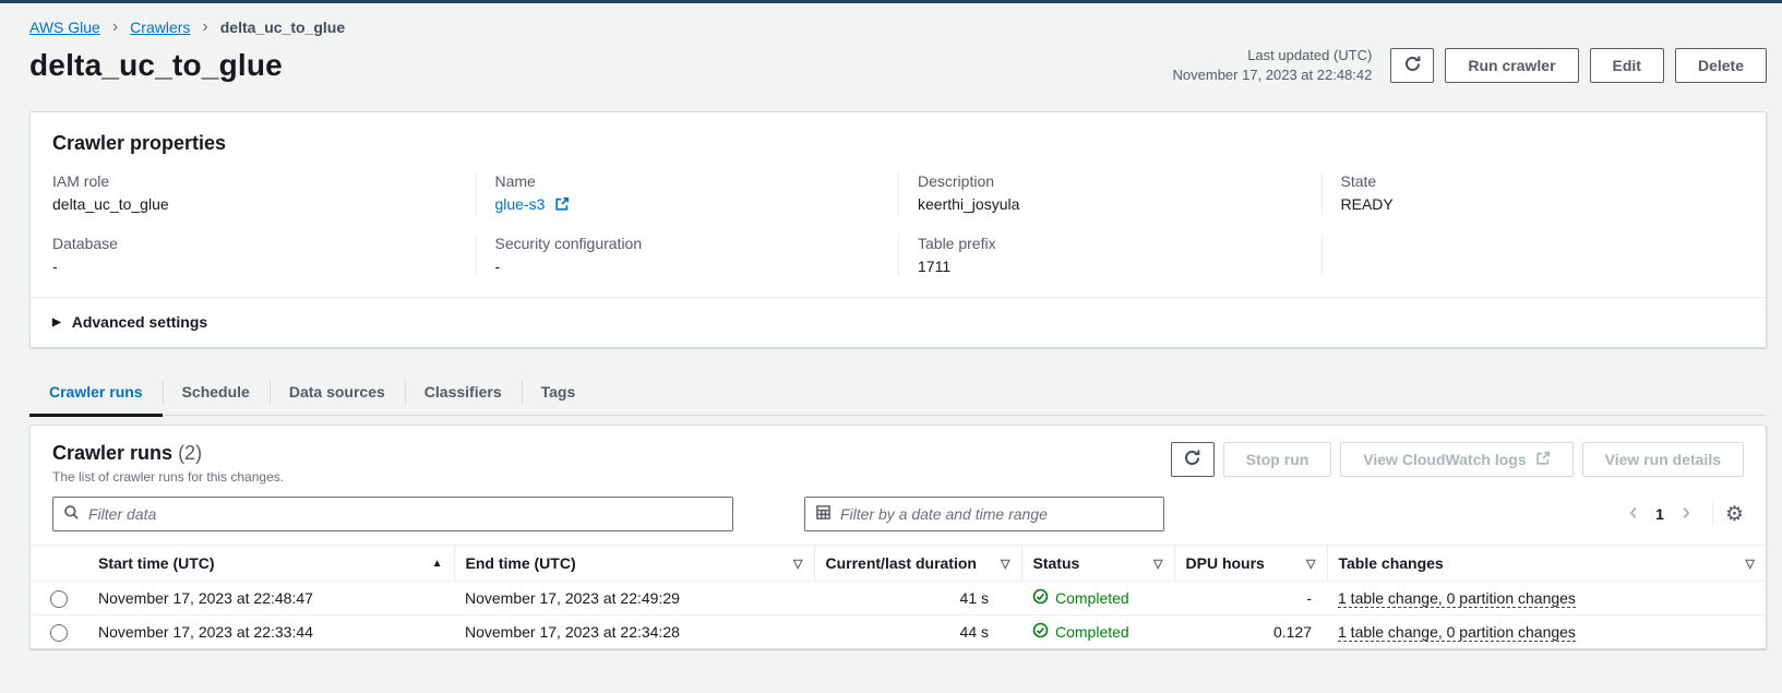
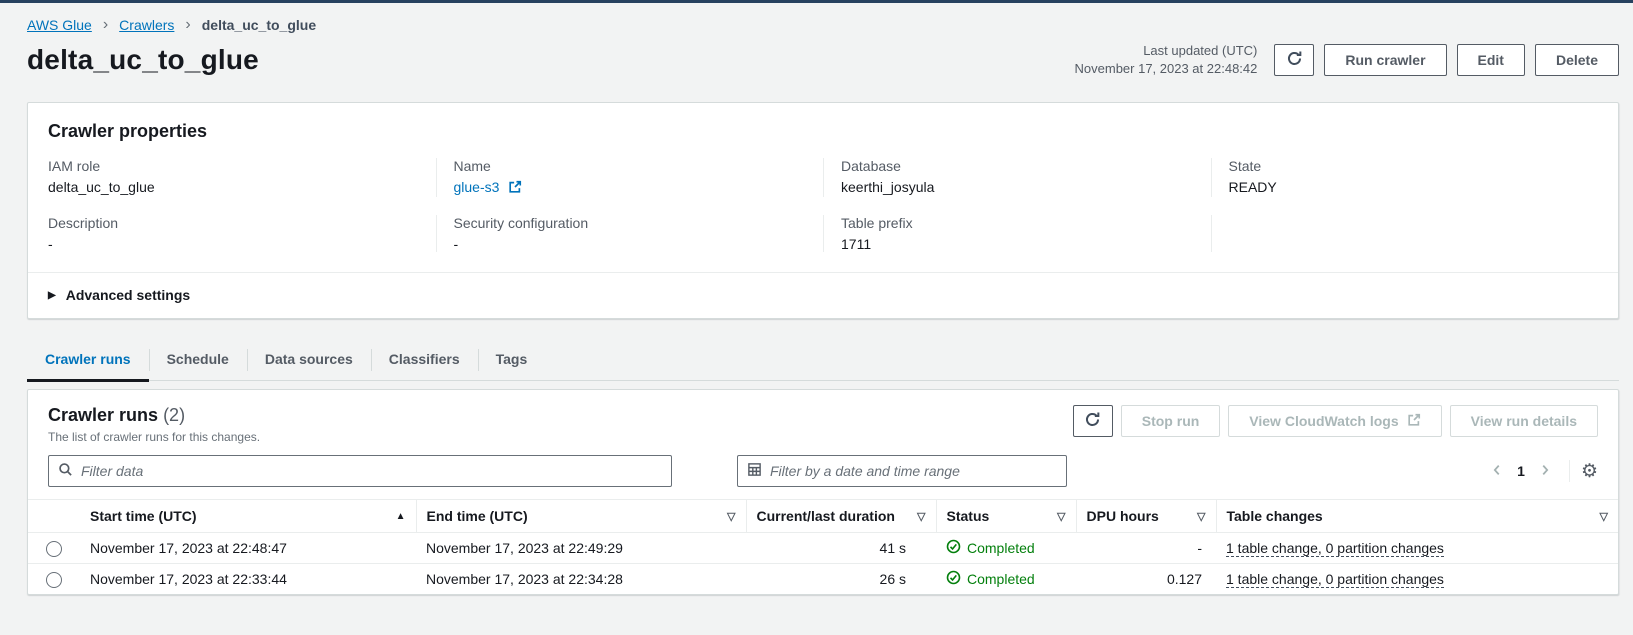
  AWS Glue
  ›
  Crawlers
  ›
  delta_uc_to_glue
  delta_uc_to_glue
  Last updated (UTC)
  November 17, 2023 at 22:48:42
  Run crawler
  Edit
  Delete
  Crawler properties
  IAM role
  delta_uc_to_glue
  Name
  glue-s3
- Description
+ Database
  keerthi_josyula
  State
  READY
- Database
+ Description
  -
  Security configuration
  -
  Table prefix
  1711
  ▶
  Advanced settings
  Crawler runs
  Schedule
  Data sources
  Classifiers
  Tags
  Crawler runs (2)
  The list of crawler runs for this changes.
  Stop run
  View CloudWatch logs
  View run details
  Filter data
  Filter by a date and time range
  1
  ⚙
  	Start time (UTC) ▲	End time (UTC) ▽	Current/last duration ▽	Status ▽	DPU hours ▽	Table changes ▽
  	November 17, 2023 at 22:48:47	November 17, 2023 at 22:49:29	41 s	Completed	-	1 table change, 0 partition changes
- 	November 17, 2023 at 22:33:44	November 17, 2023 at 22:34:28	44 s	Completed	0.127	1 table change, 0 partition changes
+ 	November 17, 2023 at 22:33:44	November 17, 2023 at 22:34:28	26 s	Completed	0.127	1 table change, 0 partition changes
